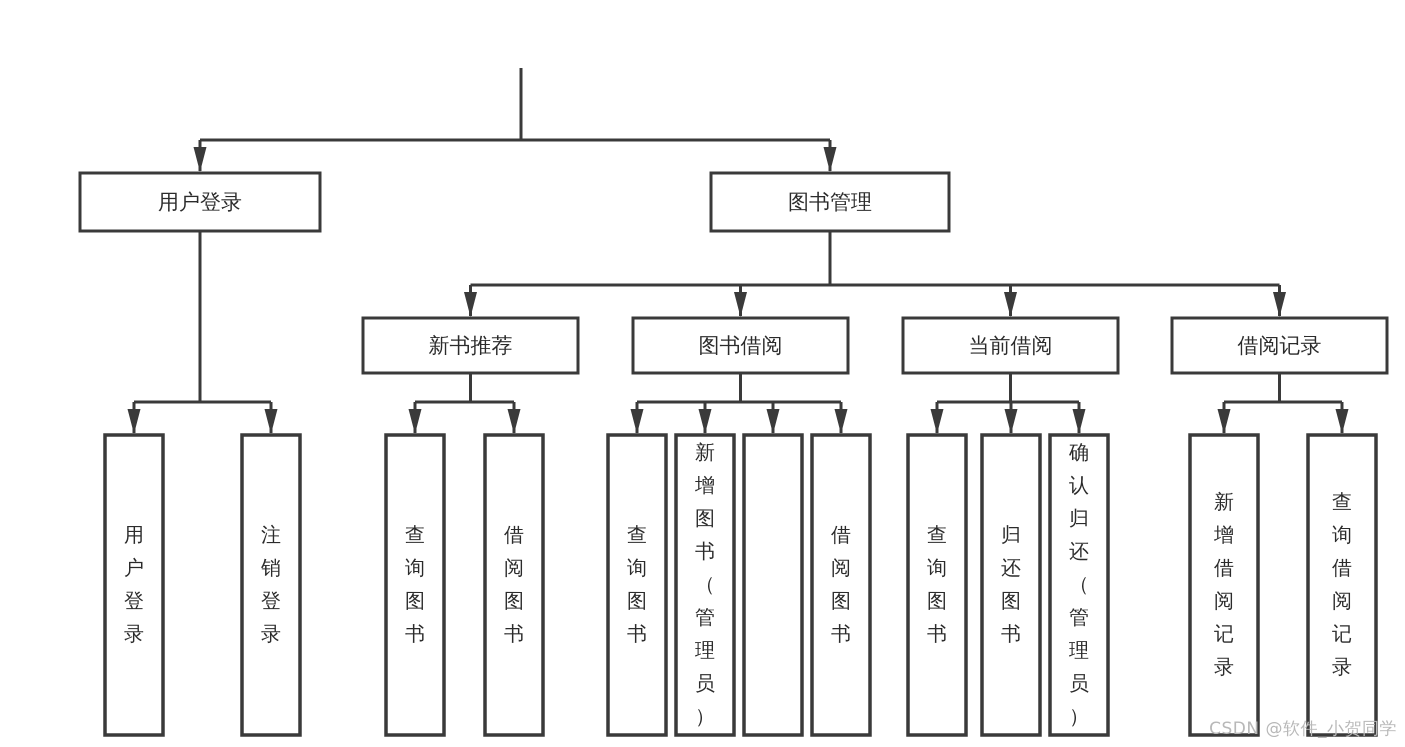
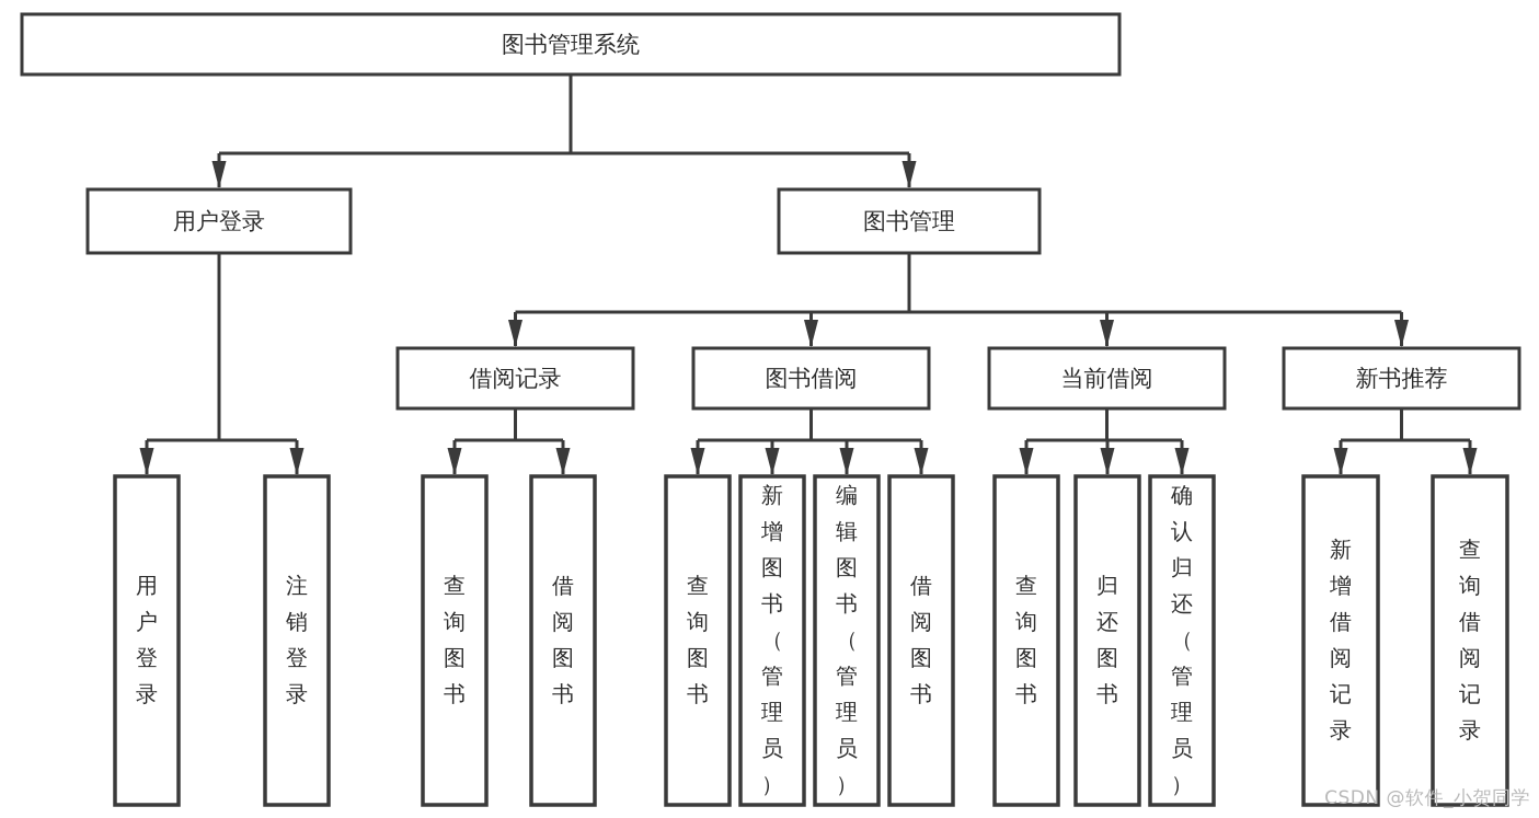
+ 图书管理系统
  用户登录
  图书管理
- 新书推荐
+ 借阅记录
  图书借阅
  当前借阅
- 借阅记录
+ 新书推荐
  用户登录
  注销登录
  查询图书
  借阅图书
  查询图书
  新增图书（管理员）
+ 编辑图书（管理员）
  借阅图书
  查询图书
  归还图书
  确认归还（管理员）
  新增借阅记录
  查询借阅记录
  CSDN @软件_小贺同学
